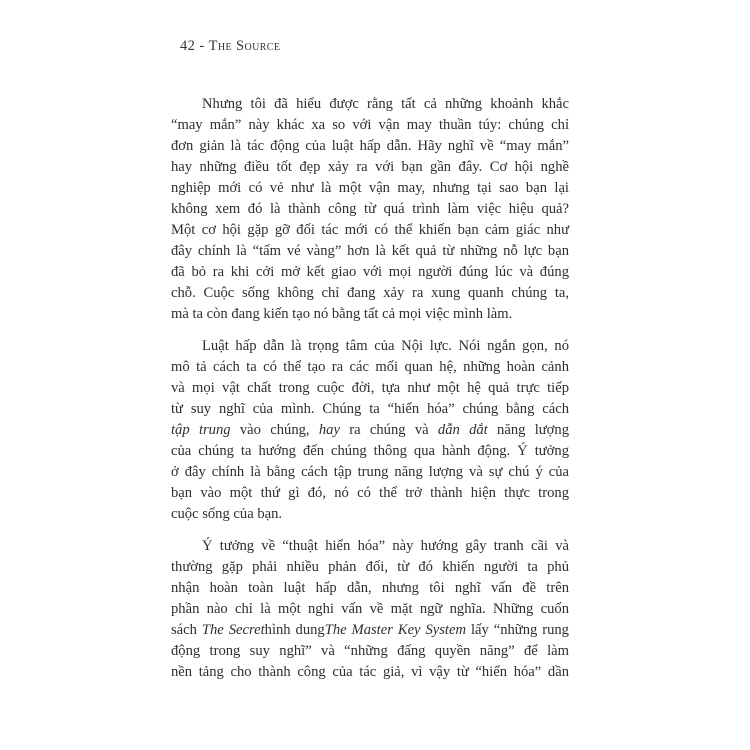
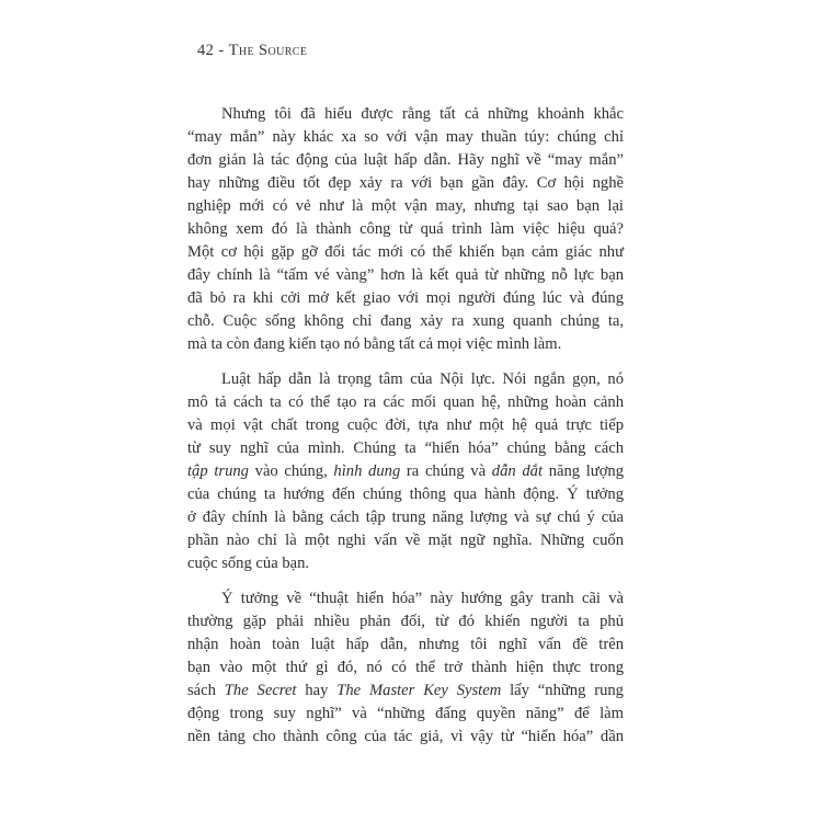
  42 - The Source
  Nhưng tôi đã hiểu được rằng tất cả những khoảnh khắc
  “may mắn” này khác xa so với vận may thuần túy: chúng chỉ
  đơn giản là tác động của luật hấp dẫn. Hãy nghĩ về “may mắn”
  hay những điều tốt đẹp xảy ra với bạn gần đây. Cơ hội nghề
  nghiệp mới có vẻ như là một vận may, nhưng tại sao bạn lại
  không xem đó là thành công từ quá trình làm việc hiệu quả?
  Một cơ hội gặp gỡ đối tác mới có thể khiến bạn cảm giác như
  đây chính là “tấm vé vàng” hơn là kết quả từ những nỗ lực bạn
  đã bỏ ra khi cởi mở kết giao với mọi người đúng lúc và đúng
  chỗ. Cuộc sống không chỉ đang xảy ra xung quanh chúng ta,
  mà ta còn đang kiến tạo nó bằng tất cả mọi việc mình làm.
  Luật hấp dẫn là trọng tâm của Nội lực. Nói ngắn gọn, nó
  mô tả cách ta có thể tạo ra các mối quan hệ, những hoàn cảnh
  và mọi vật chất trong cuộc đời, tựa như một hệ quả trực tiếp
  từ suy nghĩ của mình. Chúng ta “hiển hóa” chúng bằng cách
- tập trung vào chúng, hay ra chúng và dẫn dắt năng lượng
+ tập trung vào chúng, hình dung ra chúng và dẫn dắt năng lượng
  của chúng ta hướng đến chúng thông qua hành động. Ý tưởng
  ở đây chính là bằng cách tập trung năng lượng và sự chú ý của
- bạn vào một thứ gì đó, nó có thể trở thành hiện thực trong
+ phần nào chỉ là một nghi vấn về mặt ngữ nghĩa. Những cuốn
  cuộc sống của bạn.
  Ý tưởng về “thuật hiển hóa” này hướng gây tranh cãi và
  thường gặp phải nhiều phản đối, từ đó khiến người ta phủ
  nhận hoàn toàn luật hấp dẫn, nhưng tôi nghĩ vấn đề trên
- phần nào chỉ là một nghi vấn về mặt ngữ nghĩa. Những cuốn
+ bạn vào một thứ gì đó, nó có thể trở thành hiện thực trong
- sách The Secrethình dungThe Master Key System lấy “những rung
+ sách The Secret hay The Master Key System lấy “những rung
  động trong suy nghĩ” và “những đấng quyền năng” để làm
  nền tảng cho thành công của tác giả, vì vậy từ “hiển hóa” dần
